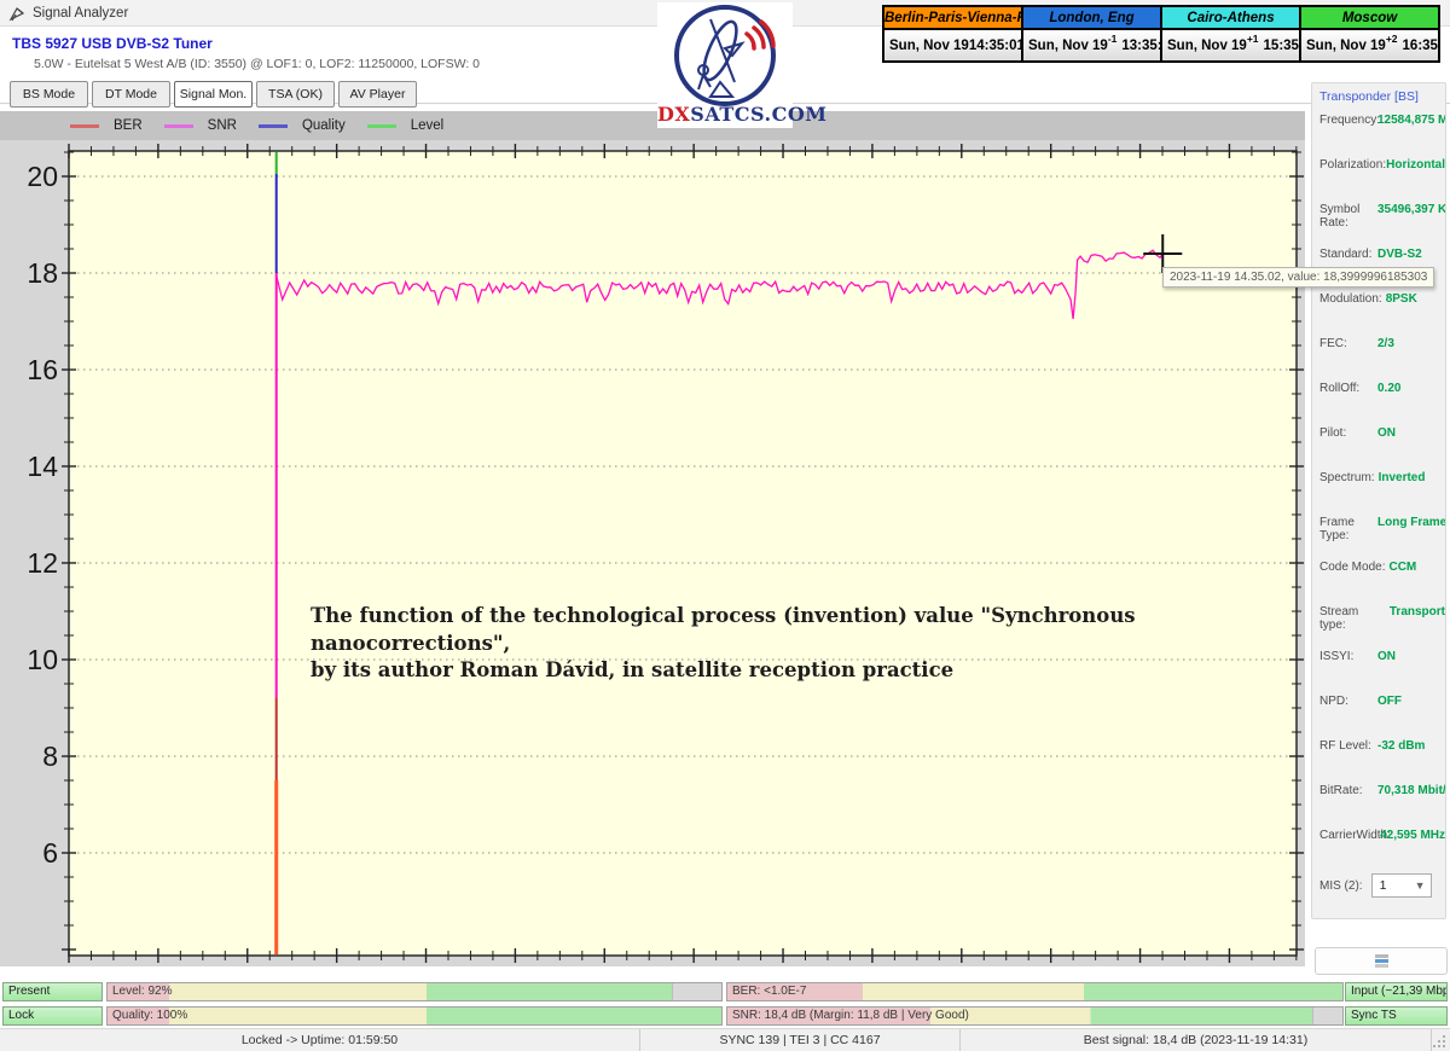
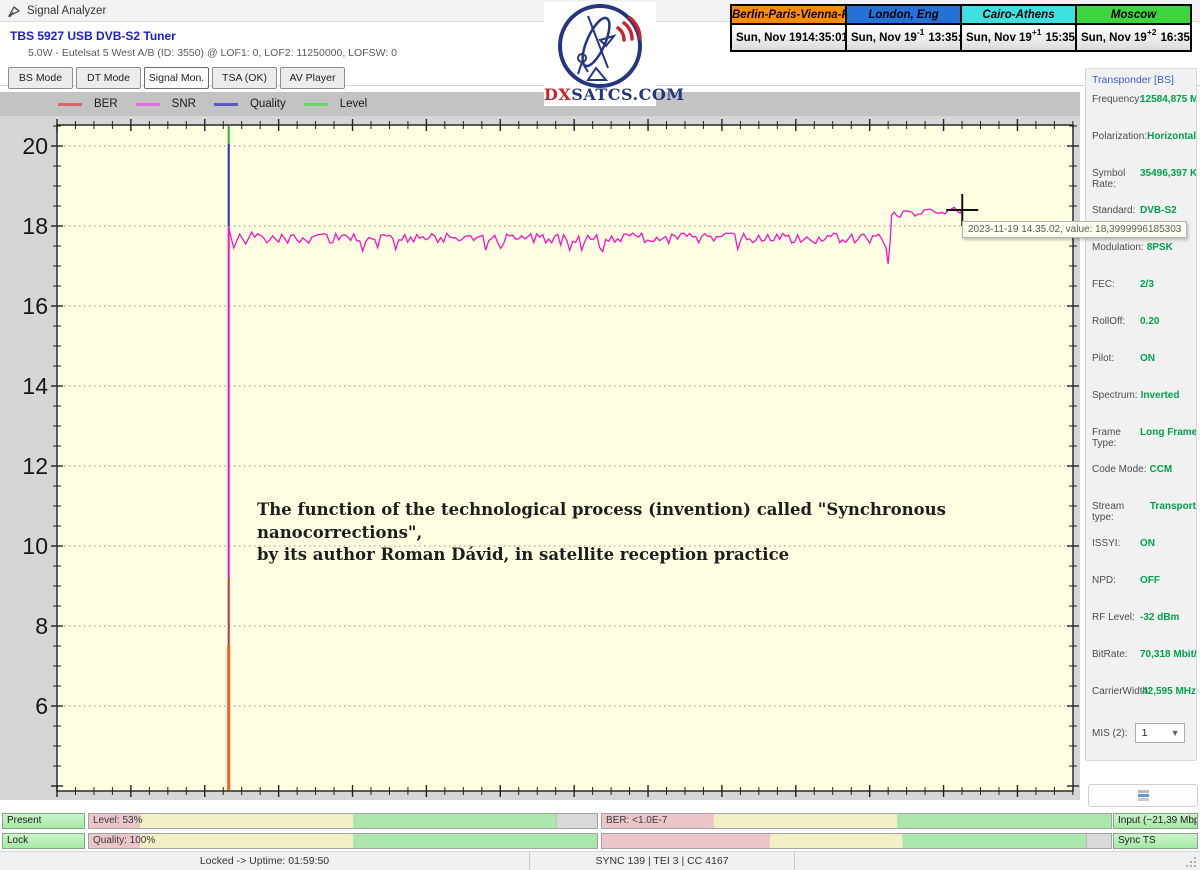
  Signal Analyzer
  TBS 5927 USB DVB-S2 Tuner
  5.0W - Eutelsat 5 West A/B (ID: 3550) @ LOF1: 0, LOF2: 11250000, LOFSW: 0
  BS Mode
  DT Mode
  Signal Mon.
  TSA (OK)
  AV Player
  Berlin-Paris-Vienna-
  Sun, Nov 19
  14:35:01
  London, Eng
  Sun, Nov 19
  -1
  13:35:
  Cairo-Athens
  Sun, Nov 19
  +1
  15:35
  Moscow
  Sun, Nov 19
  +2
  16:35
  DXSATCS.COM
  BER
  SNR
  Quality
  Level
  6
  8
  10
  12
  14
  16
  18
  20
- The function of the technological process (invention) value "Synchronous nanocorrections",
+ The function of the technological process (invention) called "Synchronous nanocorrections",
  by its author Roman Dávid, in satellite reception practice
  2023-11-19 14.35.02, value: 18,3999996185303
  Transponder [BS]
  Frequency
  12584,875 M
  Polarization:
  Horizontal
  Symbol Rate:
  35496,397 K
  Standard:
  DVB-S2
  Modulation:
  8PSK
  FEC:
  2/3
  RollOff:
  0.20
  Pilot:
  ON
  Spectrum:
  Inverted
  Frame Type:
  Long Frame
  Code Mode:
  CCM
  Stream type:
  Transport
  ISSYI:
  ON
  NPD:
  OFF
  RF Level:
  -32 dBm
  BitRate:
  70,318 Mbit/
  CarrierWidt
  42,595 MHz
  MIS (2):
  1
  ▼
  Present
- Level: 92%
+ Level: 53%
  BER: <1.0E-7
  Input (~21,39 Mbp
  Lock
  Quality: 100%
- SNR: 18,4 dB (Margin: 11,8 dB | Very Good)
  Sync TS
  Locked -> Uptime: 01:59:50
  SYNC 139 | TEI 3 | CC 4167
- Best signal: 18,4 dB (2023-11-19 14:31)
